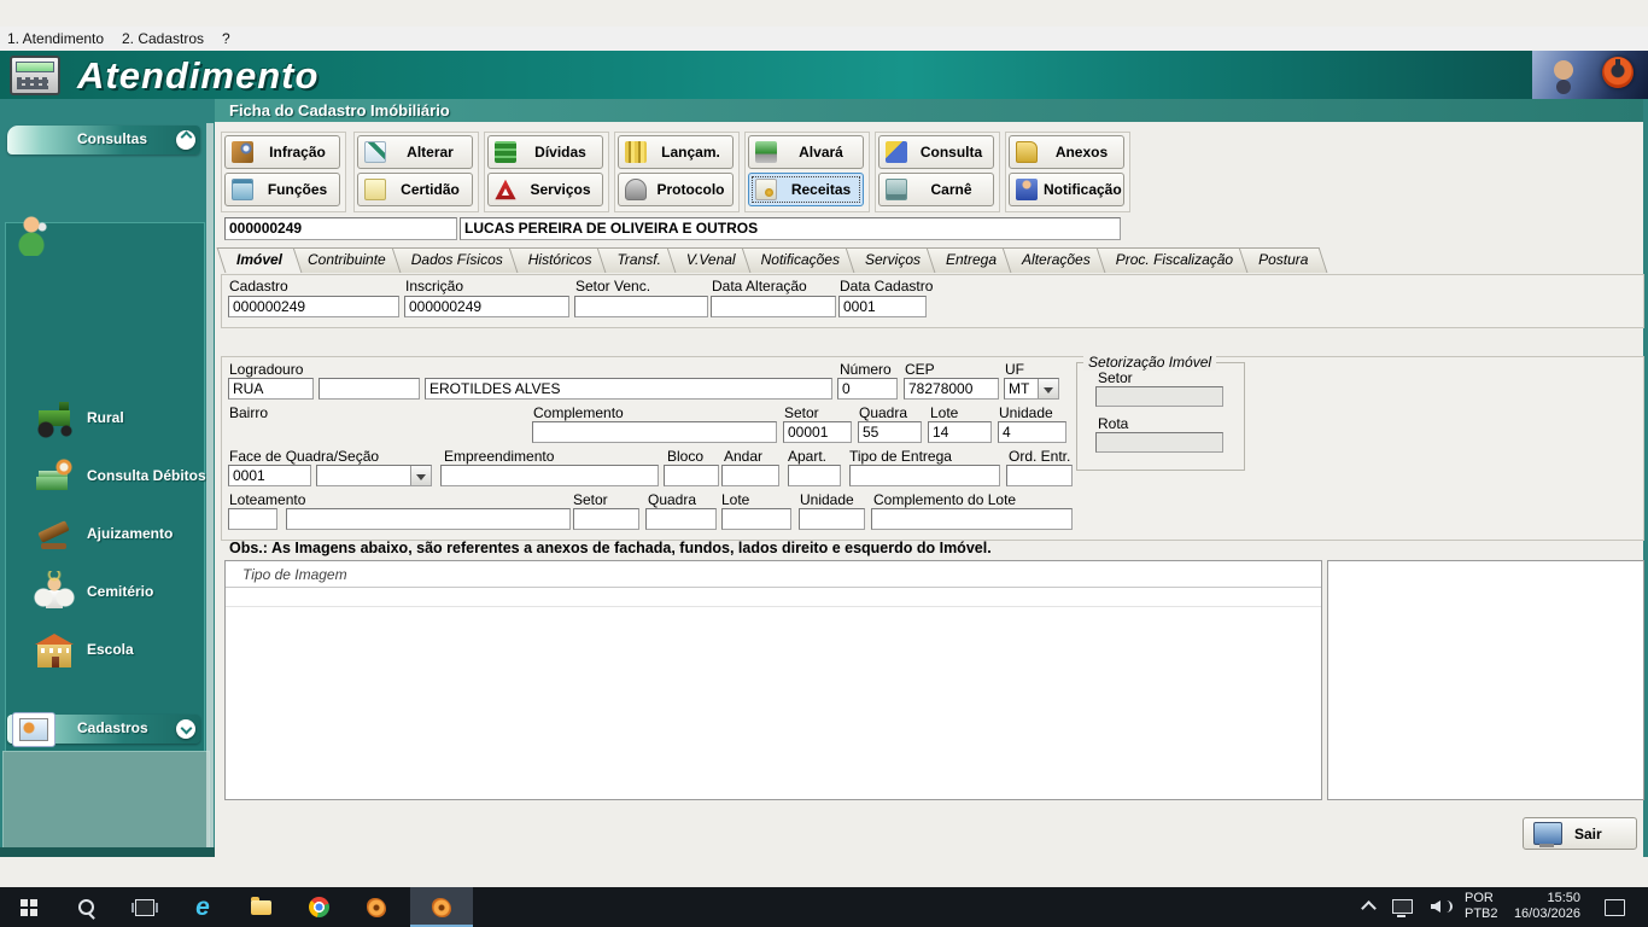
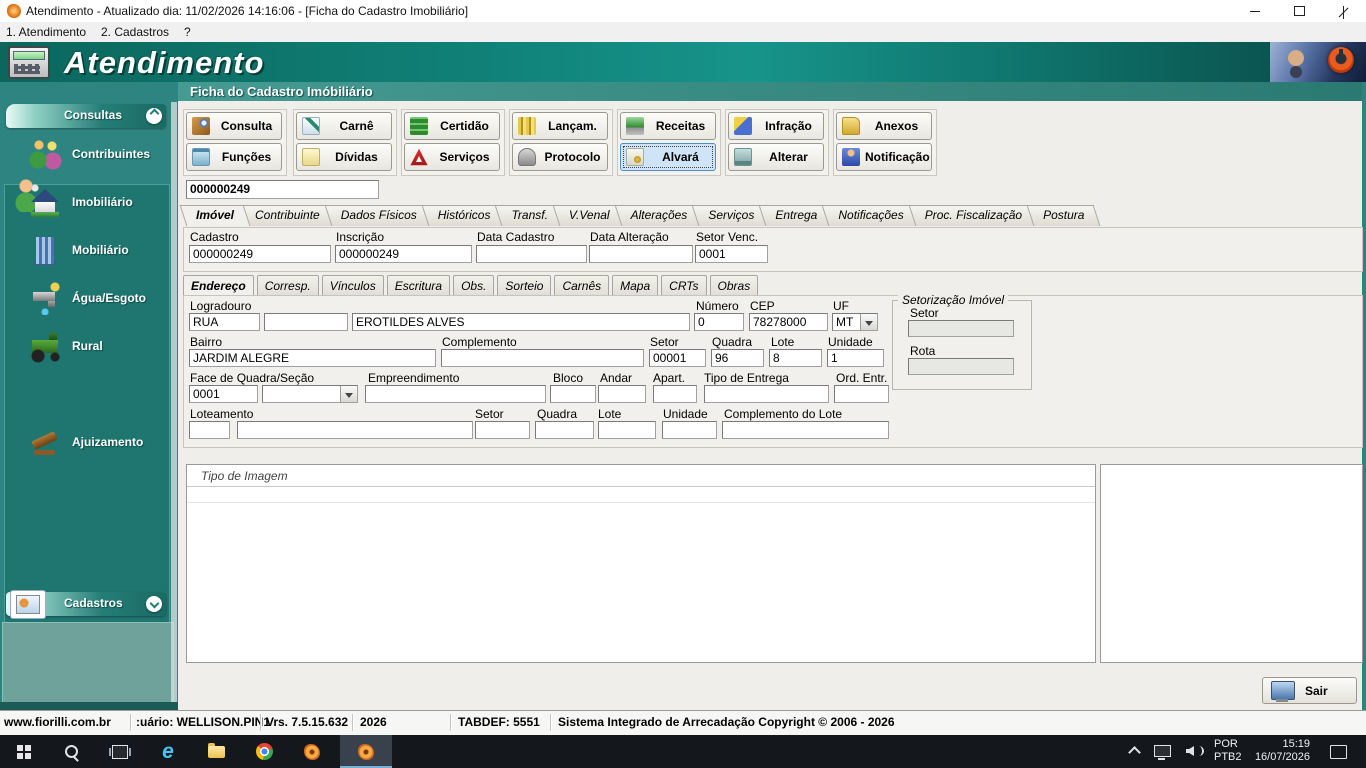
+ Atendimento - Atualizado dia: 11/02/2026 14:16:06 - [Ficha do Cadastro Imobiliário]
  1. Atendimento
  2. Cadastros
  ?
  Atendimento
  Consultas
+ Contribuintes
+ Imobiliário
+ Mobiliário
+ Água/Esgoto
  Rural
- Consulta Débitos
  Ajuizamento
- Cemitério
- Escola
  Cadastros
  Ficha do Cadastro Imóbiliário
- Infração
+ Consulta
- Alterar
+ Carnê
- Dívidas
+ Certidão
  Lançam.
- Alvará
+ Receitas
- Consulta
+ Infração
  Anexos
  Funções
- Certidão
+ Dívidas
  Serviços
  Protocolo
- Receitas
+ Alvará
- Carnê
+ Alterar
  Notificação
  000000249
- LUCAS PEREIRA DE OLIVEIRA E OUTROS
  Imóvel
  Contribuinte
  Dados Físicos
  Históricos
  Transf.
  V.Venal
- Notificações
+ Alterações
  Serviços
  Entrega
- Alterações
+ Notificações
  Proc. Fiscalização
  Postura
  Cadastro
  Inscrição
- Setor Venc.
+ Data Cadastro
  Data Alteração
- Data Cadastro
+ Setor Venc.
  000000249
  000000249
  0001
+ Endereço
+ Corresp.
+ Vínculos
+ Escritura
+ Obs.
+ Sorteio
+ Carnês
+ Mapa
+ CRTs
+ Obras
  Logradouro
  Número
  CEP
  UF
  RUA
  EROTILDES ALVES
  0
  78278000
  MT
  Bairro
  Complemento
  Setor
  Quadra
  Lote
  Unidade
+ JARDIM ALEGRE
  00001
- 55
+ 96
- 14
+ 8
- 4
+ 1
  Face de Quadra/Seção
  Empreendimento
  Bloco
  Andar
  Apart.
  Tipo de Entrega
  Ord. Entr.
  0001
  Loteamento
  Setor
  Quadra
  Lote
  Unidade
  Complemento do Lote
  Setorização Imóvel
  Setor
  Rota
- Obs.: As Imagens abaixo, são referentes a anexos de fachada, fundos, lados direito e esquerdo do Imóvel.
  Tipo de Imagem
  Sair
+ www.fiorilli.com.br
+ :uário: WELLISON.PIN1
+ Vrs. 7.5.15.632
+ 2026
+ TABDEF: 5551
+ Sistema Integrado de Arrecadação Copyright © 2006 - 2026
  e
  POR
  PTB2
- 15:50
+ 15:19
- 16/03/2026
+ 16/07/2026
